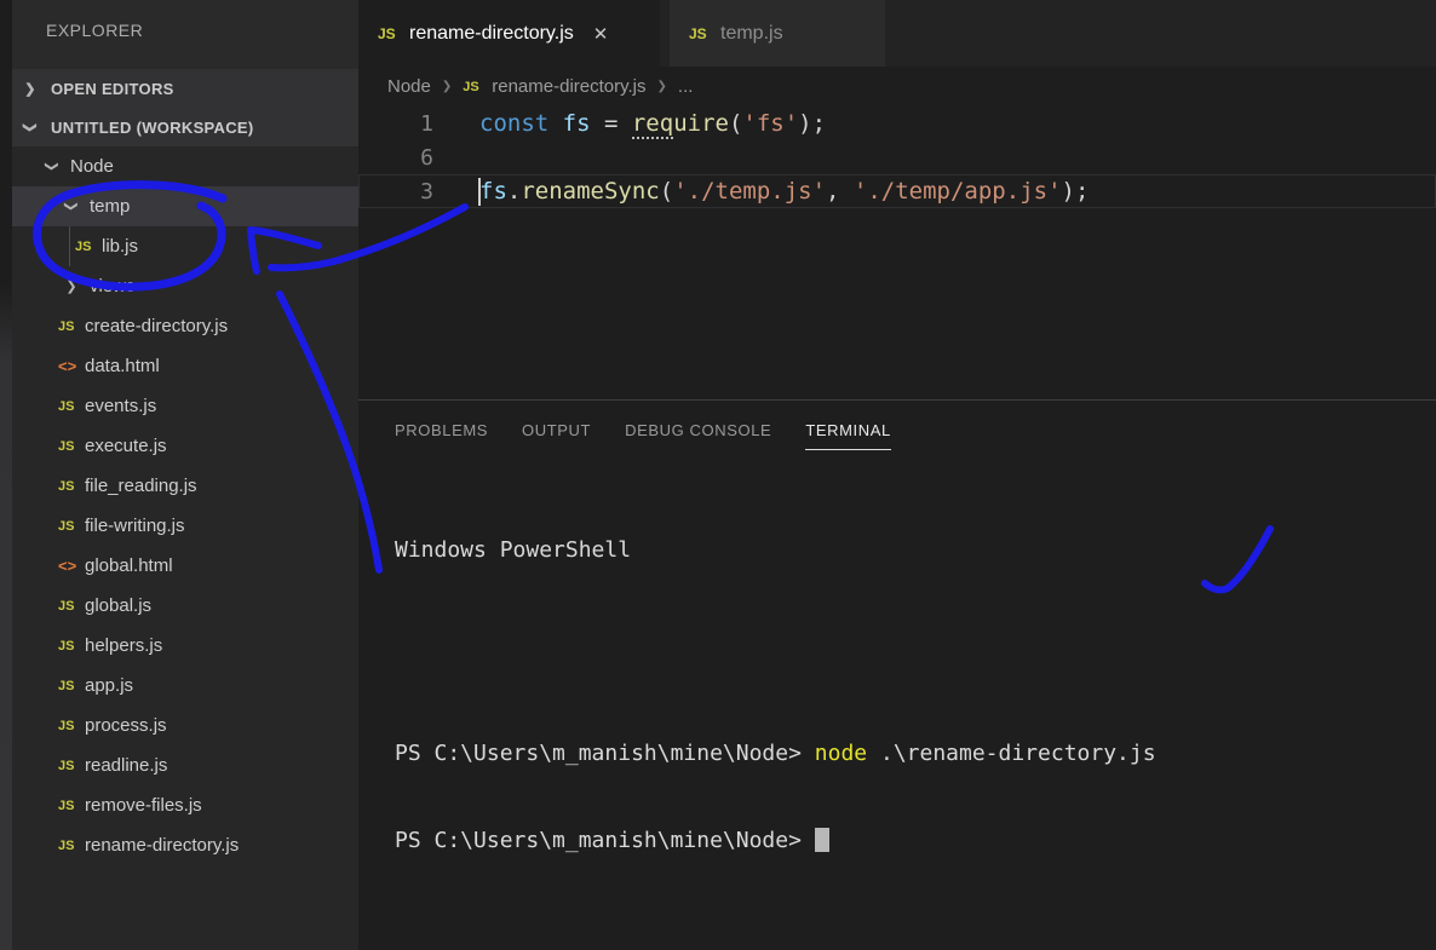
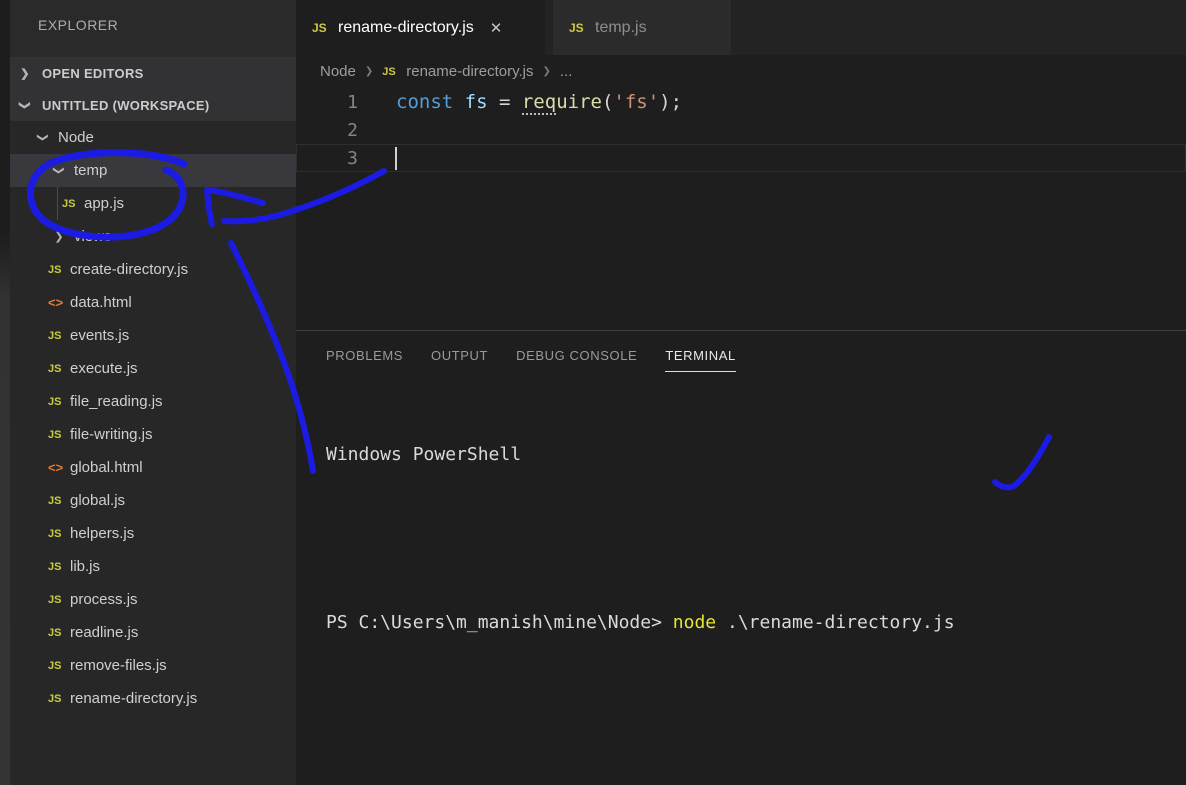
  EXPLORER
  ❯
  OPEN EDITORS
  UNTITLED (WORKSPACE)
  Node
  temp
  JS
- lib.js
+ app.js
  ❯
  JS
  create-directory.js
  <>
  data.html
  JS
  events.js
  JS
  execute.js
  JS
  file_reading.js
  JS
  file-writing.js
  <>
  global.html
  JS
  global.js
  JS
  helpers.js
  JS
- app.js
+ lib.js
  JS
  process.js
  JS
  readline.js
  JS
  remove-files.js
  JS
  rename-directory.js
  JS
  rename-directory.js
  ✕
  JS
  temp.js
  Node
  ❯
  JS
  rename-directory.js
  ❯
  ...
  1
  const fs = require('fs');
- 6
+ 2
  3
- fs.renameSync('./temp.js', './temp/app.js');
  PROBLEMS
  OUTPUT
  DEBUG CONSOLE
  TERMINAL
  Windows PowerShell
  PS C:\Users\m_manish\mine\Node> node .\rename-directory.js
- PS C:\Users\m_manish\mine\Node>
